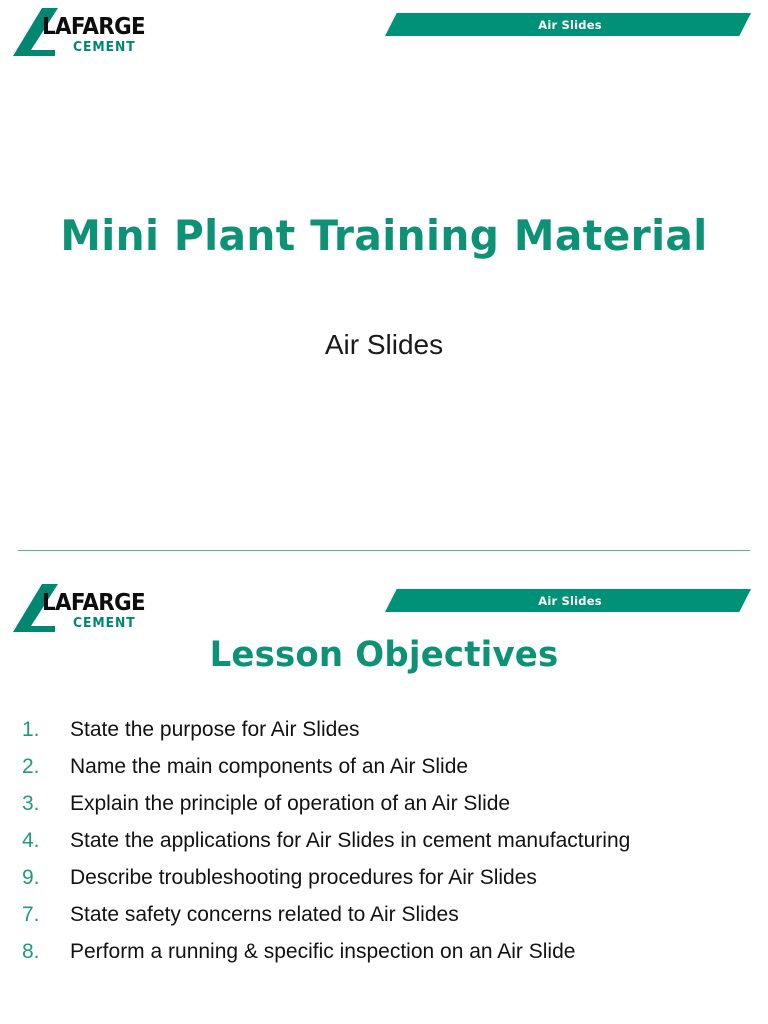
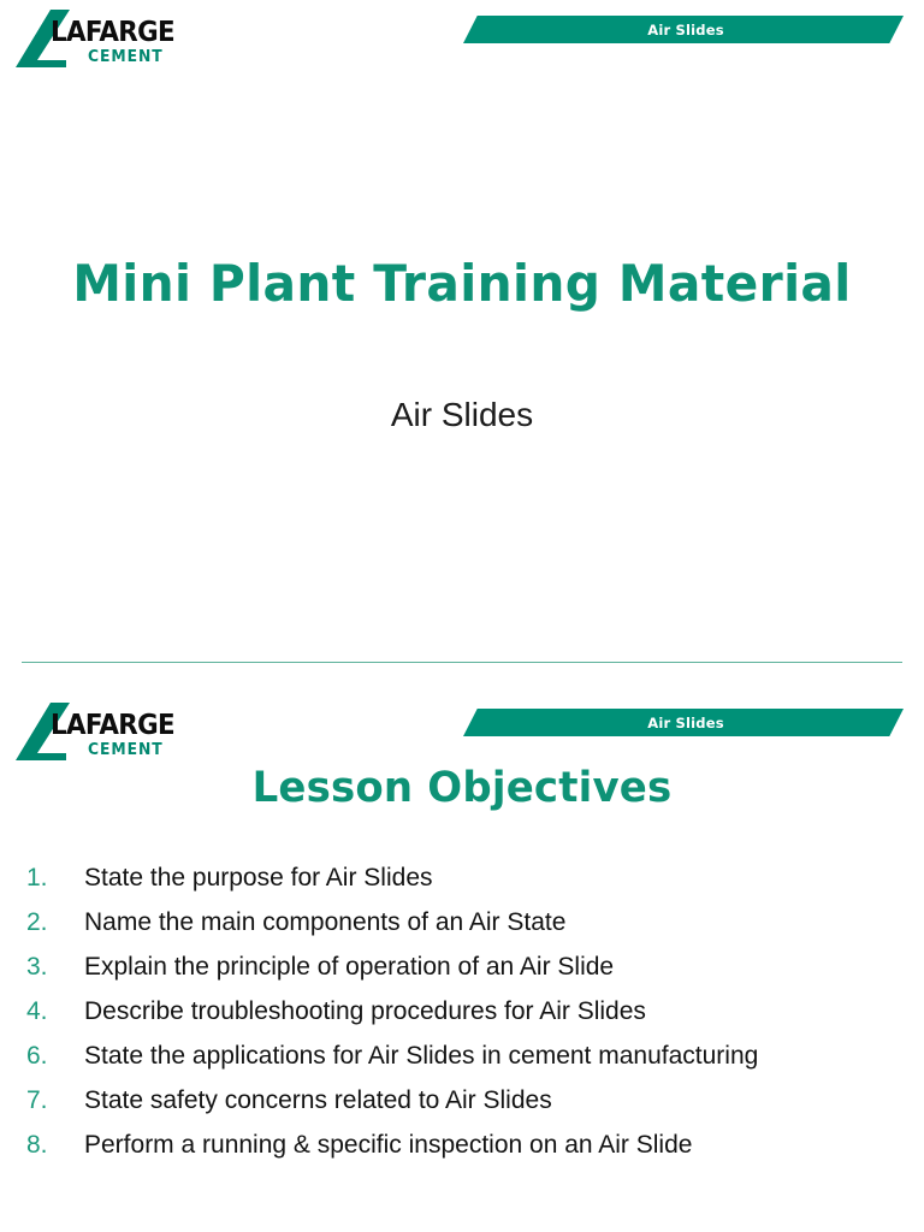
  LAFARGE
  CEMENT
  Air Slides
  Mini Plant Training Material
  Air Slides
  LAFARGE
  CEMENT
  Air Slides
  Lesson Objectives
  1.
  State the purpose for Air Slides
  2.
- Name the main components of an Air Slide
+ Name the main components of an Air State
  3.
  Explain the principle of operation of an Air Slide
  4.
- State the applications for Air Slides in cement manufacturing
+ Describe troubleshooting procedures for Air Slides
- 9.
+ 6.
- Describe troubleshooting procedures for Air Slides
+ State the applications for Air Slides in cement manufacturing
  7.
  State safety concerns related to Air Slides
  8.
  Perform a running & specific inspection on an Air Slide
